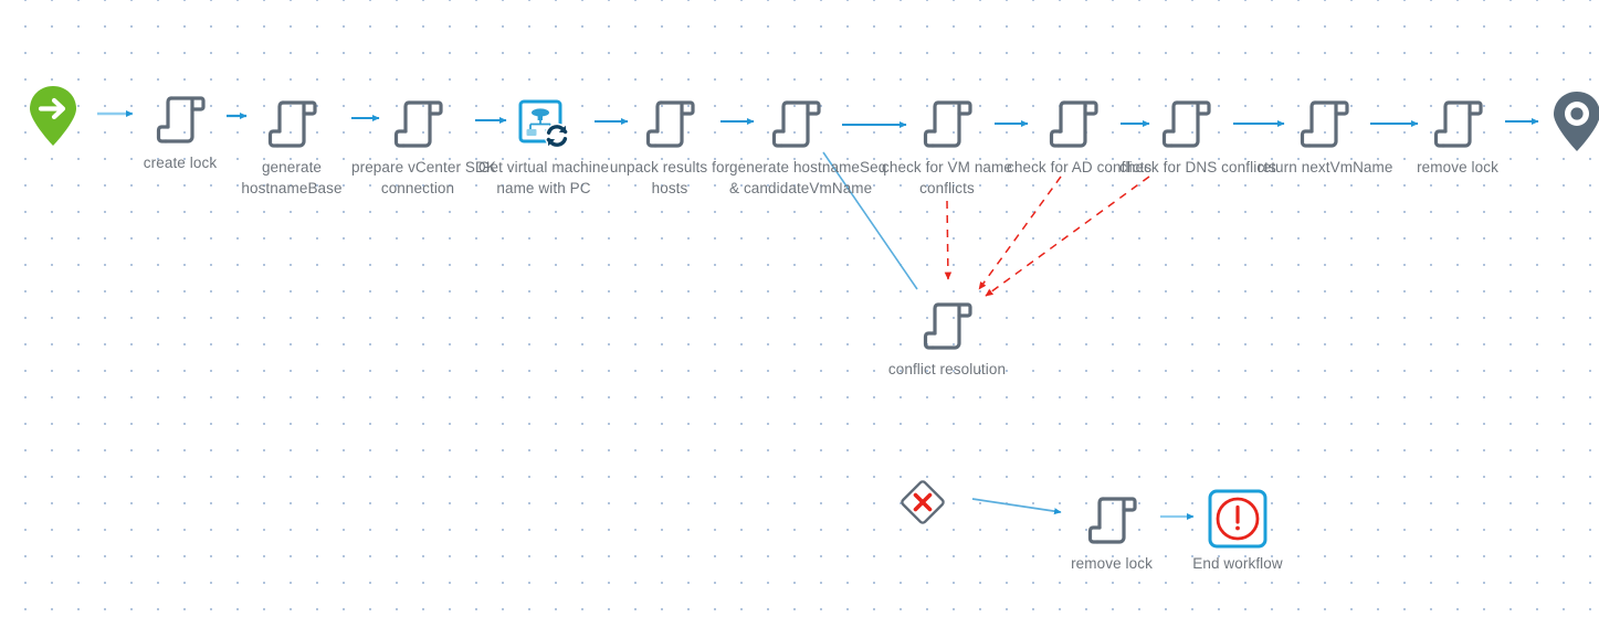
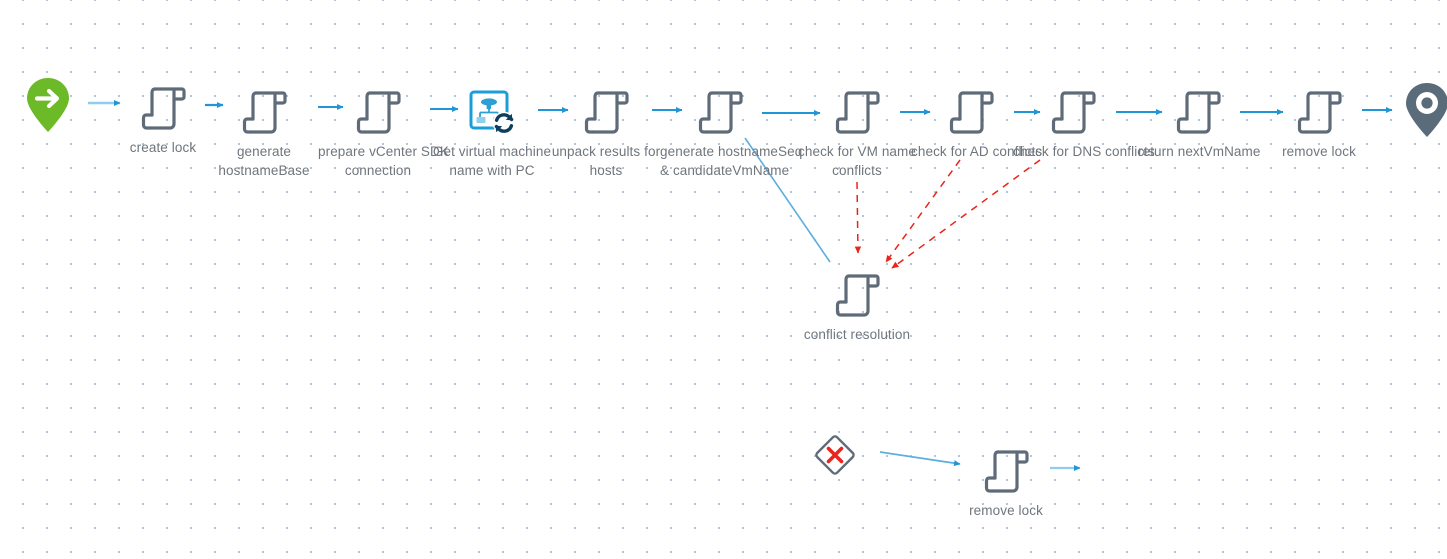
  create lock
  generate
  hostnameBase
  prepare vCenter SD
  connection
  Get virtual machine
  name with PC
  unpack results for
  hosts
  generate hostnameSe
  & candidateVmName
  check for VM name
  conflicts
  check for AD conflic
  check for DNS confli
  return nextVmName
  remove lock
  conflict resolution
  remove lock
- End workflow
